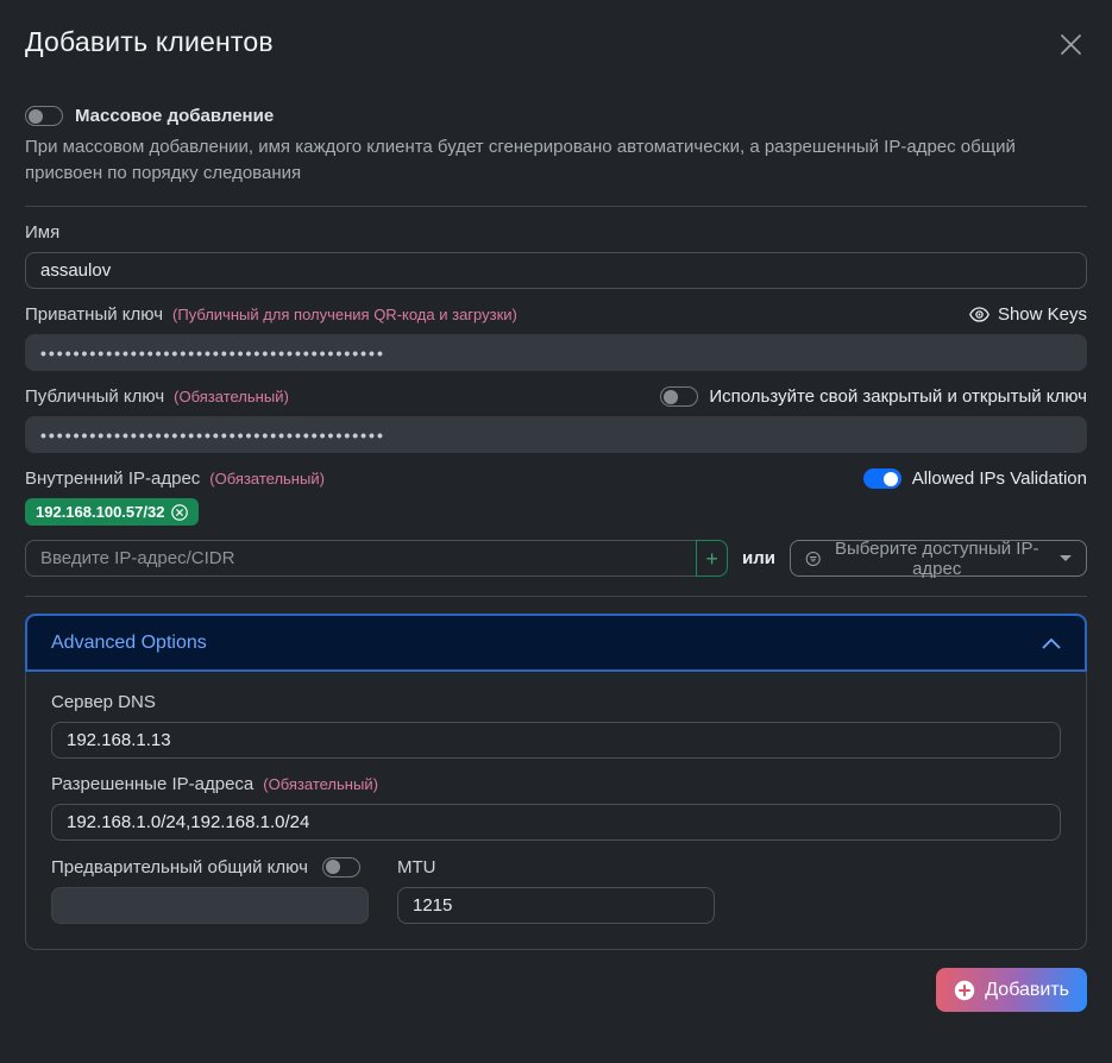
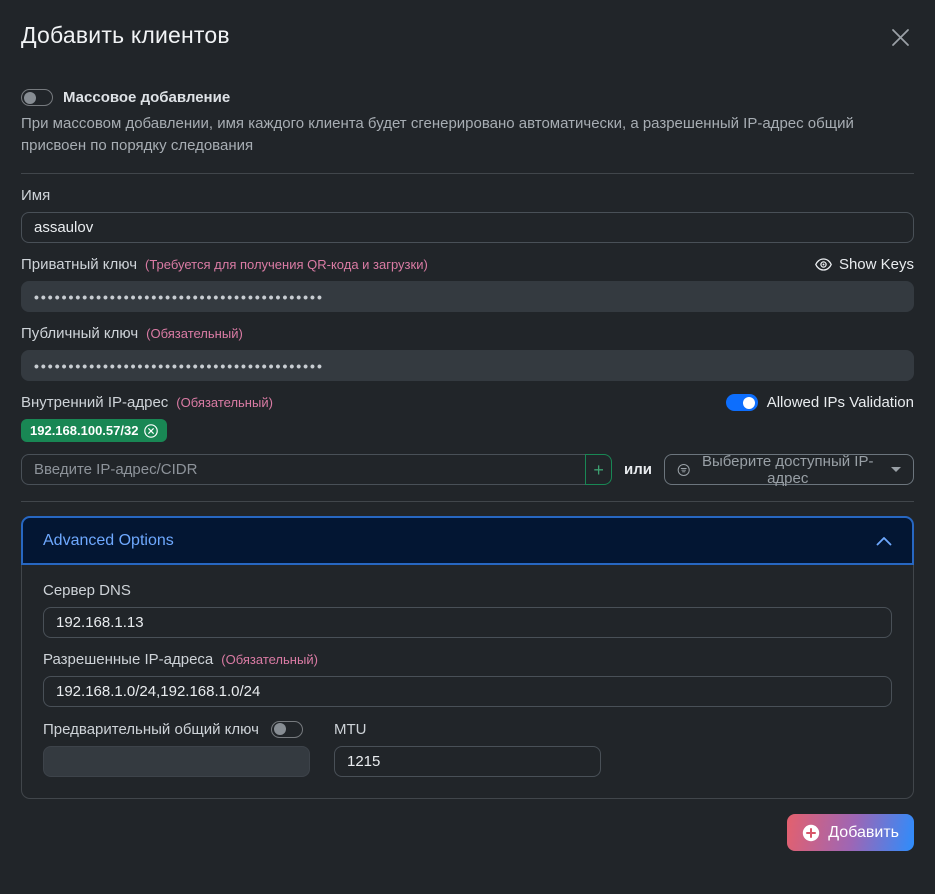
  Добавить клиентов
  Массовое добавление
  При массовом добавлении, имя каждого клиента будет сгенерировано автоматически, а разрешенный IP-адрес общий присвоен по порядку следования
  Имя
  assaulov
  Приватный ключ
- (Публичный для получения QR-кода и загрузки)
+ (Требуется для получения QR-кода и загрузки)
  Show Keys
  ••••••••••••••••••••••••••••••••••••••••••
  Публичный ключ
  (Обязательный)
- Используйте свой закрытый и открытый ключ
  ••••••••••••••••••••••••••••••••••••••••••
  Внутренний IP-адрес
  (Обязательный)
  Allowed IPs Validation
  192.168.100.57/32
  Введите IP-адрес/CIDR
  +
  или
  Выберите доступный IP-адрес
  Advanced Options
  Сервер DNS
  192.168.1.13
  Разрешенные IP-адреса
  (Обязательный)
  192.168.1.0/24,192.168.1.0/24
  Предварительный общий ключ
  MTU
  1215
  Добавить
